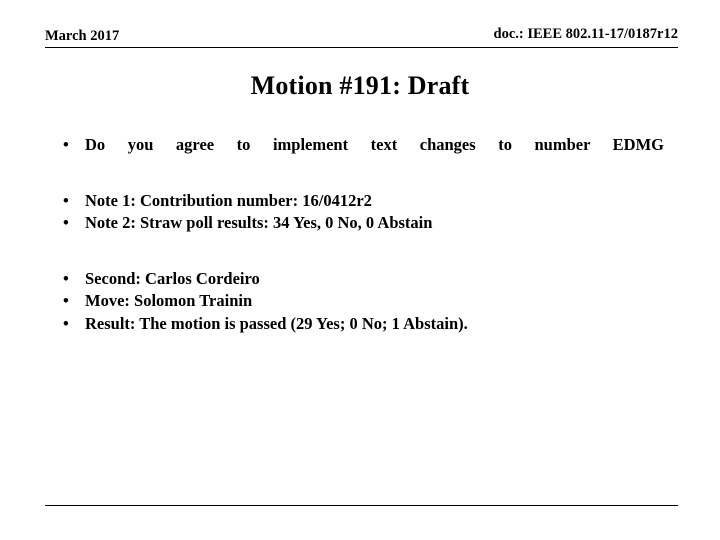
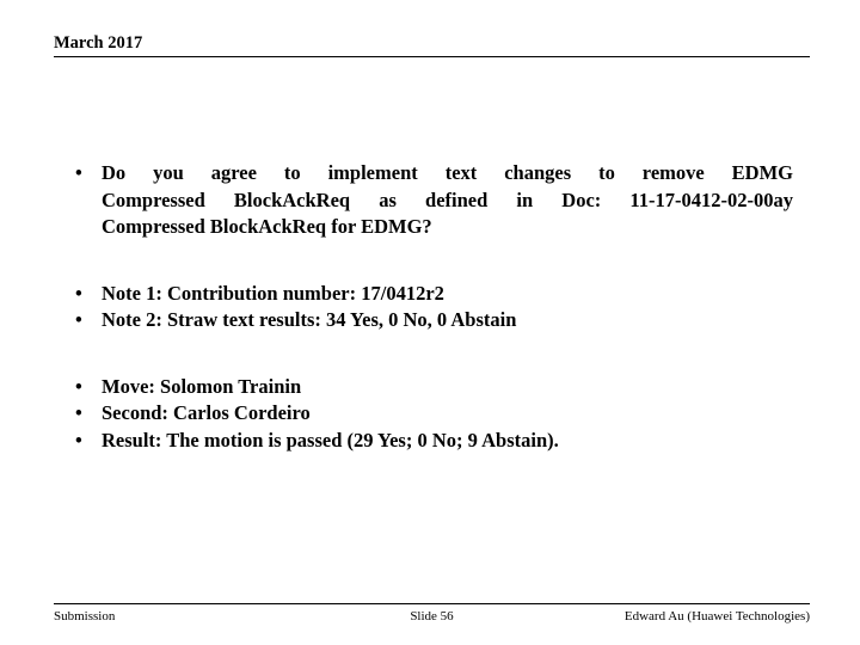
  March 2017
- doc.: IEEE 802.11-17/0187r12
- Motion #191: Draft
  •
- Do you agree to implement text changes to number EDMG
+ Do you agree to implement text changes to remove EDMG
+ Compressed BlockAckReq as defined in Doc: 11-17-0412-02-00ay
+ Compressed BlockAckReq for EDMG?
  •
- Note 1: Contribution number: 16/0412r2
+ Note 1: Contribution number: 17/0412r2
  •
- Note 2: Straw poll results: 34 Yes, 0 No, 0 Abstain
+ Note 2: Straw text results: 34 Yes, 0 No, 0 Abstain
  •
- Second: Carlos Cordeiro
+ Move: Solomon Trainin
  •
- Move: Solomon Trainin
+ Second: Carlos Cordeiro
  •
- Result: The motion is passed (29 Yes; 0 No; 1 Abstain).
+ Result: The motion is passed (29 Yes; 0 No; 9 Abstain).
+ Submission
+ Slide 56
+ Edward Au (Huawei Technologies)
